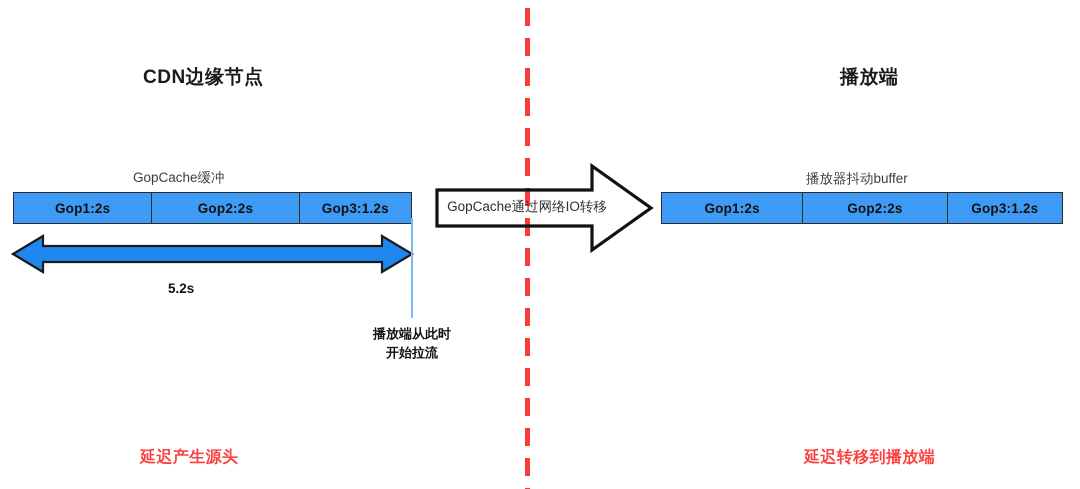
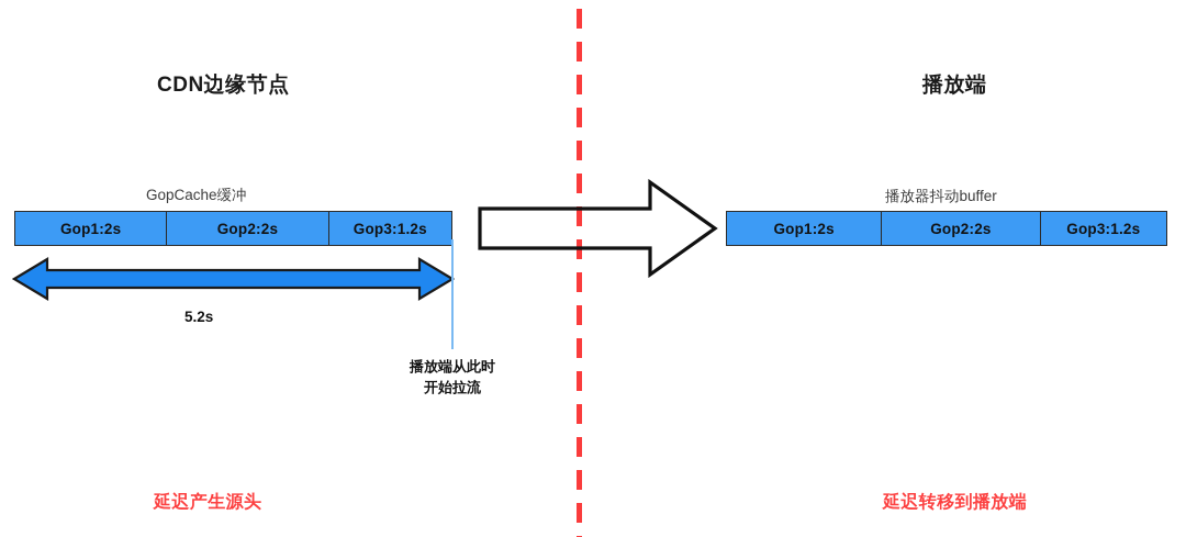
  CDN边缘节点
  GopCache缓冲
  Gop1:2s
  Gop2:2s
  Gop3:1.2s
  5.2s
  播放端从此时
  开始拉流
  延迟产生源头
- GopCache通过网络IO转移
  播放端
  播放器抖动buffer
  Gop1:2s
  Gop2:2s
  Gop3:1.2s
  延迟转移到播放端
